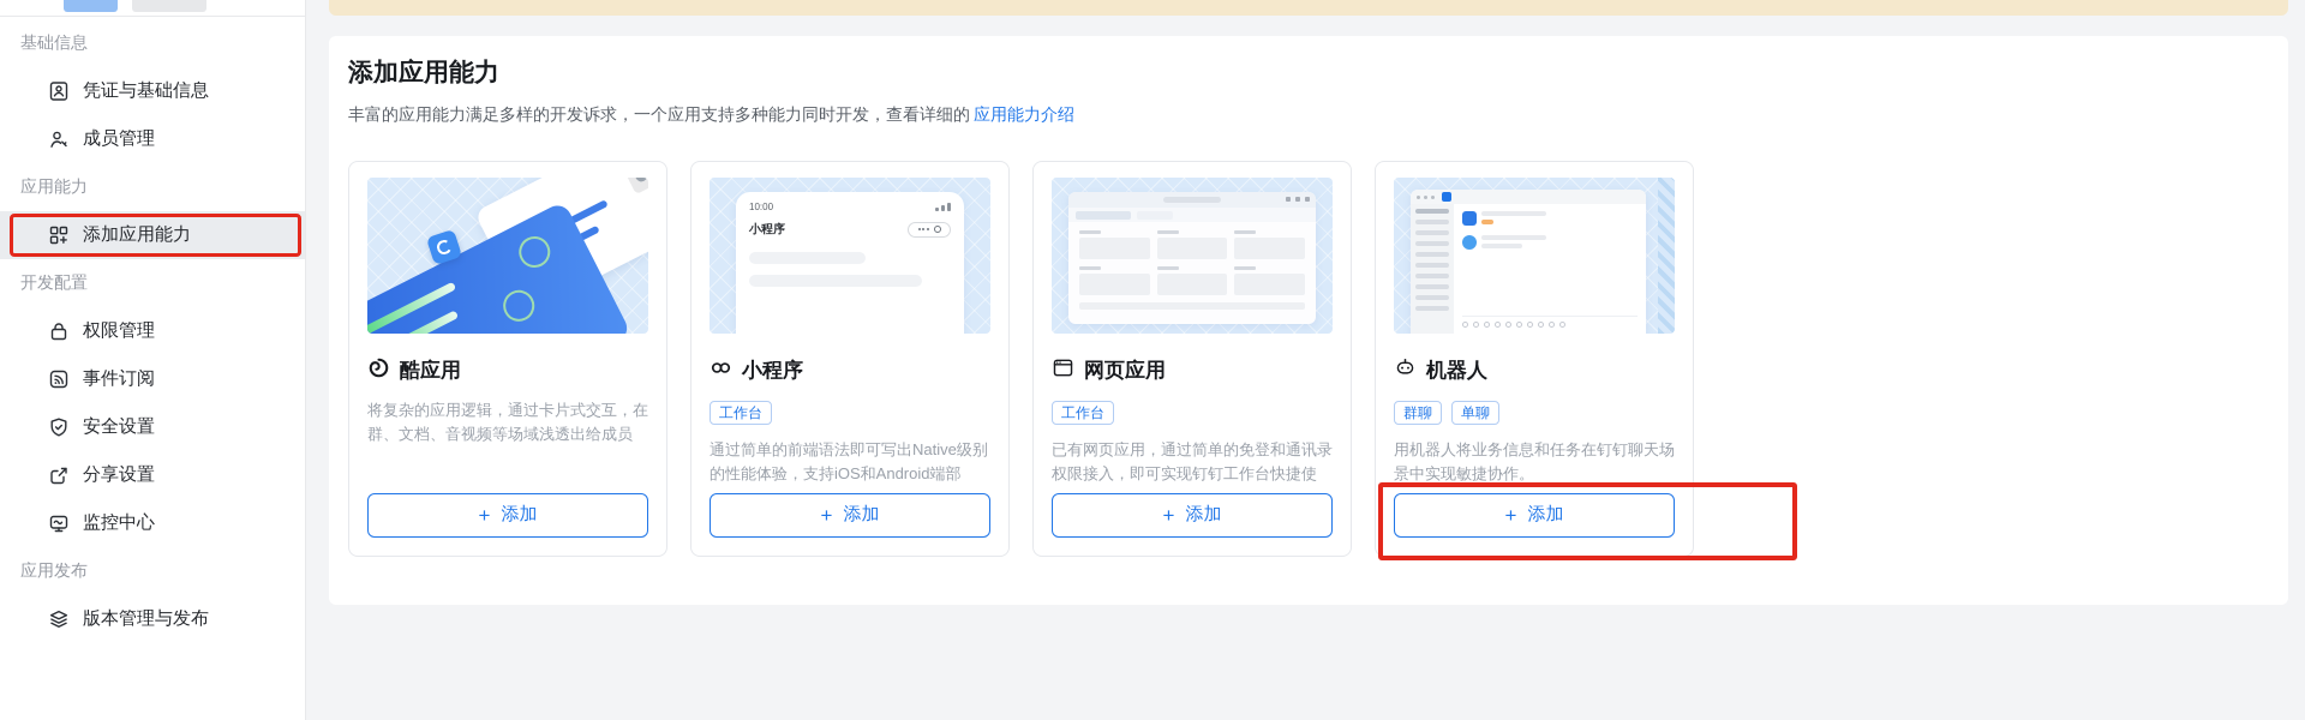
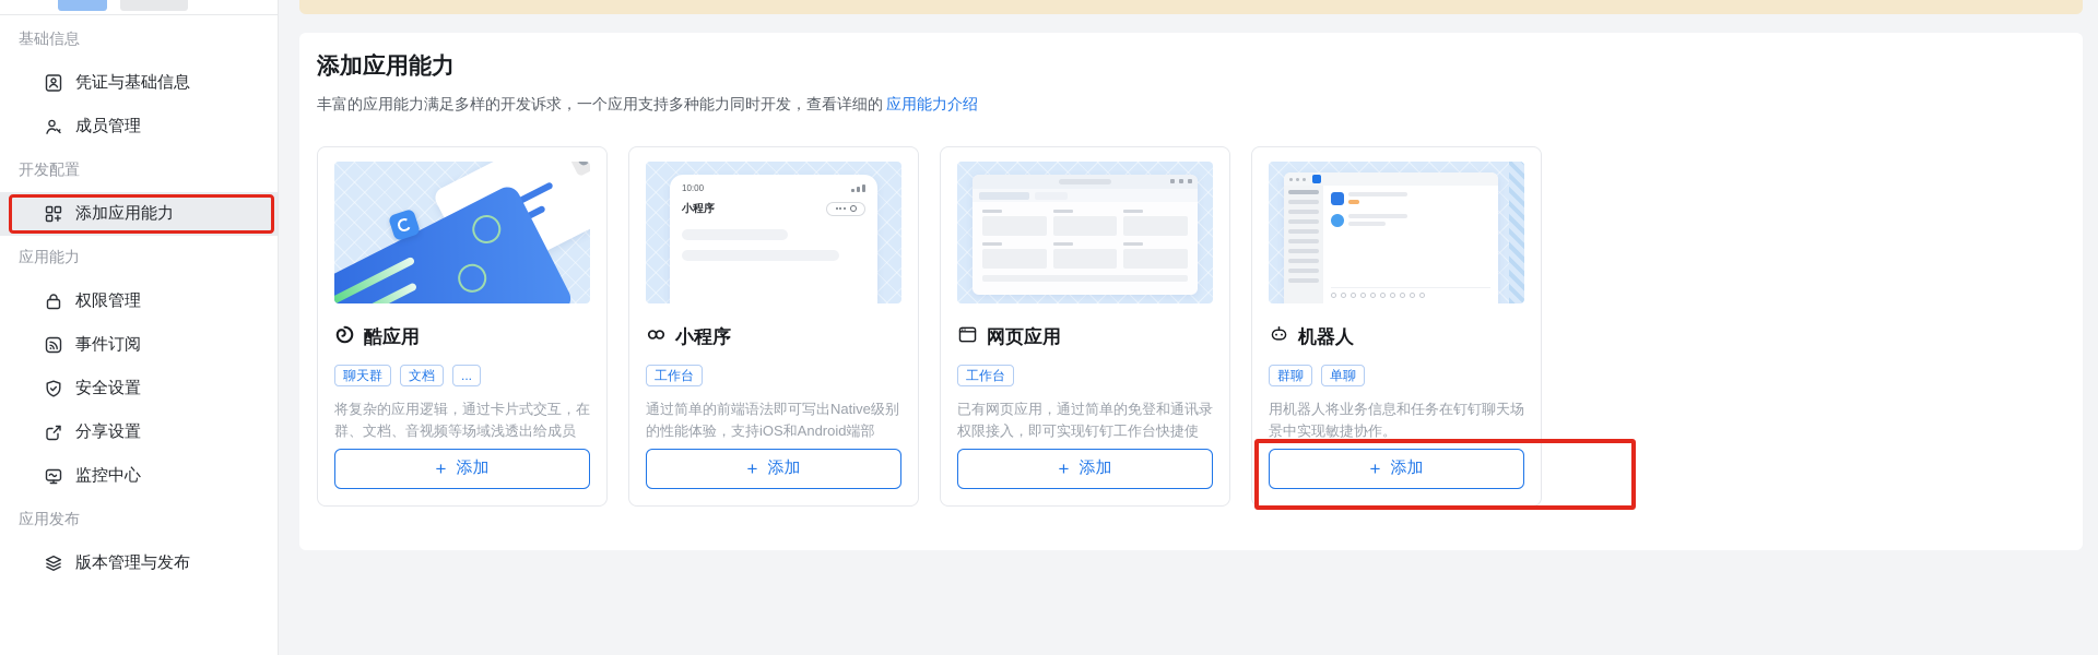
  基础信息
  凭证与基础信息
  成员管理
- 应用能力
+ 开发配置
  添加应用能力
- 开发配置
+ 应用能力
  权限管理
  事件订阅
  安全设置
  分享设置
  监控中心
  应用发布
  版本管理与发布
  添加应用能力
  丰富的应用能力满足多样的开发诉求，一个应用支持多种能力同时开发，查看详细的 应用能力介绍
  酷应用
+ 聊天群
+ 文档
+ ...
  将复杂的应用逻辑，通过卡片式交互，在群、文档、音视频等场域浅透出给成员
  +
  添加
  10:00
  小程序
  小程序
  工作台
  通过简单的前端语法即可写出Native级别的性能体验，支持iOS和Android端部
  +
  添加
  网页应用
  工作台
  已有网页应用，通过简单的免登和通讯录权限接入，即可实现钉钉工作台快捷使
  +
  添加
  机器人
  群聊
  单聊
  用机器人将业务信息和任务在钉钉聊天场景中实现敏捷协作。
  +
  添加
